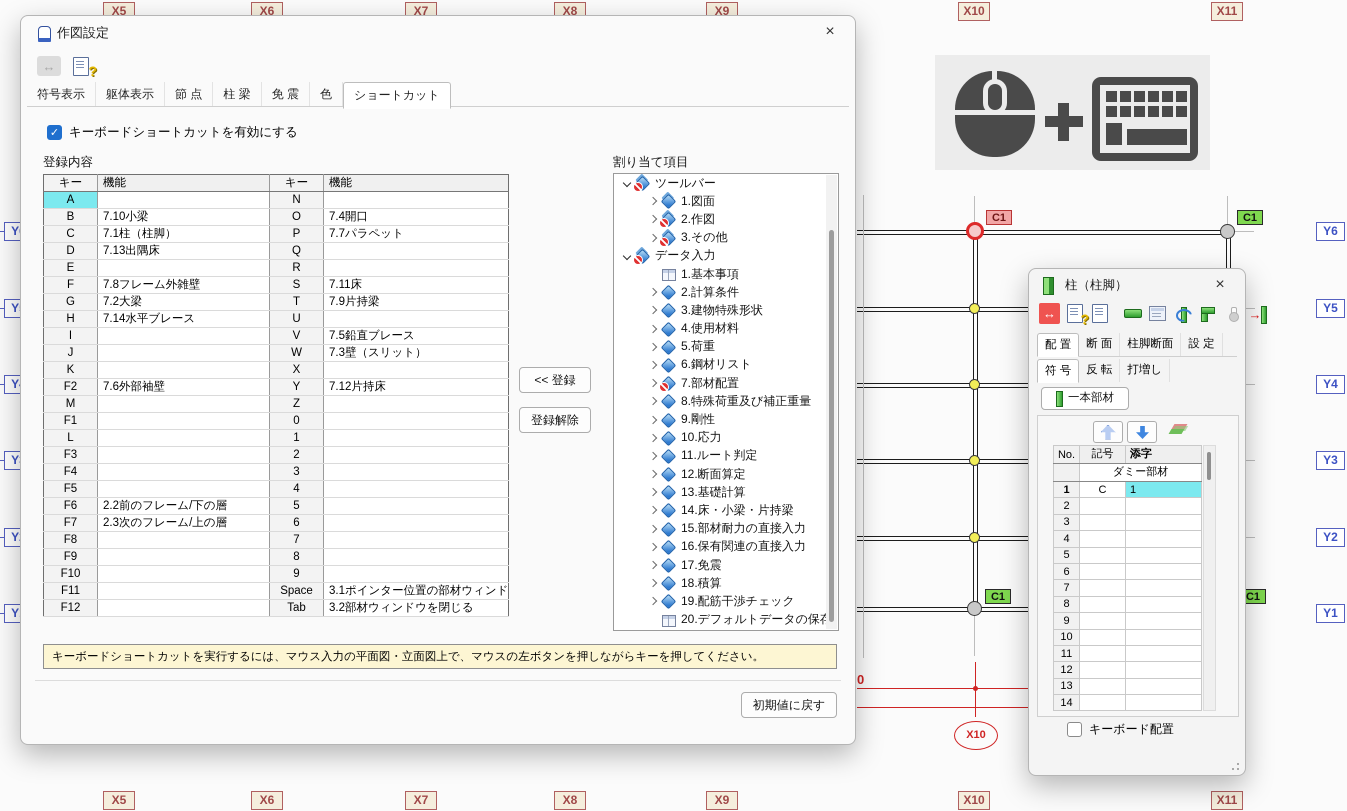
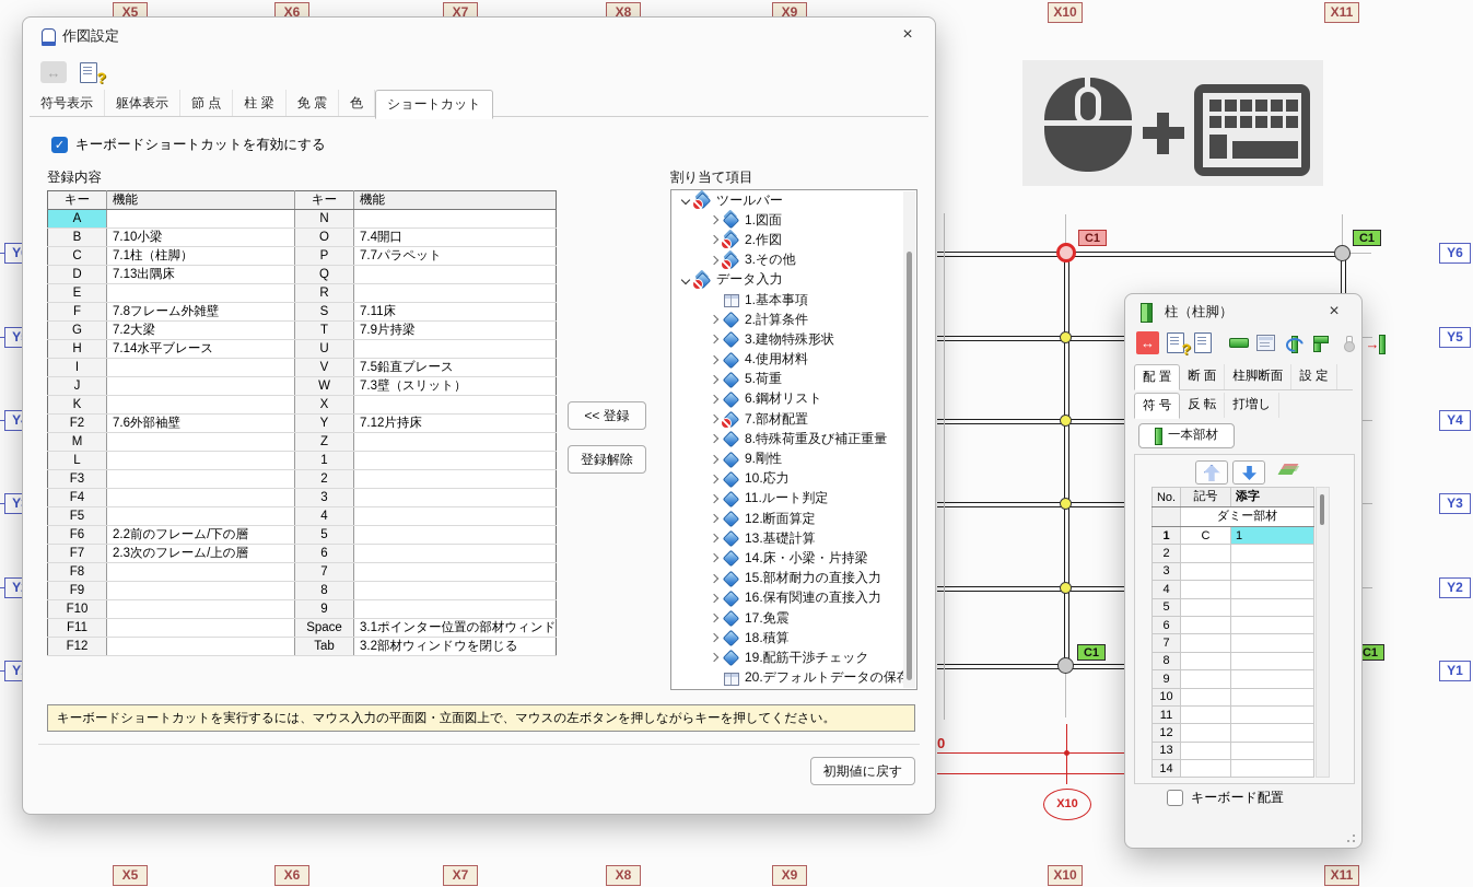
  0
  X10
  X5
  X5
  X6
  X6
  X7
  X7
  X8
  X8
  X9
  X9
  X10
  X10
  X11
  X11
  Y6
  Y5
  Y4
  Y3
  Y2
  Y1
  C1
  C1
  C1
  C1
  作図設定
  ×
  ↔
  ?
  符号表示
  躯体表示
  節 点
  柱 梁
  免 震
  色
  ショートカット
  ✓
  キーボードショートカットを有効にする
  登録内容
  割り当て項目
  キー	機能	キー	機能
  A		N
  B	7.10小梁	O	7.4開口
  C	7.1柱（柱脚）	P	7.7パラペット
  D	7.13出隅床	Q
  E		R
  F	7.8フレーム外雑壁	S	7.11床
  G	7.2大梁	T	7.9片持梁
  H	7.14水平ブレース	U
  I		V	7.5鉛直ブレース
  J		W	7.3壁（スリット）
  K		X
  F2	7.6外部袖壁	Y	7.12片持床
  M		Z
- F1		0
  L		1
  F3		2
  F4		3
  F5		4
  F6	2.2前のフレーム/下の層	5
  F7	2.3次のフレーム/上の層	6
  F8		7
  F9		8
  F10		9
  F11		Space	3.1ポインター位置の部材ウィンド
  F12		Tab	3.2部材ウィンドウを閉じる
  << 登録
  登録解除
  ツールバー
  1.図面
  2.作図
  3.その他
  データ入力
  1.基本事項
  2.計算条件
  3.建物特殊形状
  4.使用材料
  5.荷重
  6.鋼材リスト
  7.部材配置
  8.特殊荷重及び補正重量
  9.剛性
  10.応力
  11.ルート判定
  12.断面算定
  13.基礎計算
  14.床・小梁・片持梁
  15.部材耐力の直接入力
  16.保有関連の直接入力
  17.免震
  18.積算
  19.配筋干渉チェック
  20.デフォルトデータの保
  キーボードショートカットを実行するには、マウス入力の平面図・立面図上で、マウスの左ボタンを押しながらキーを押してください。
  初期値に戻す
  柱（柱脚）
  ×
  ↔
  ?
  →
  配 置
  断 面
  柱脚断面
  設 定
  符 号
  反 転
  打増し
  一本部材
  No.	記号	添字
  	ダミー部材
  1	C	1
  2
  3
  4
  5
  6
  7
  8
  9
  10
  11
  12
  13
  14
  キーボード配置
